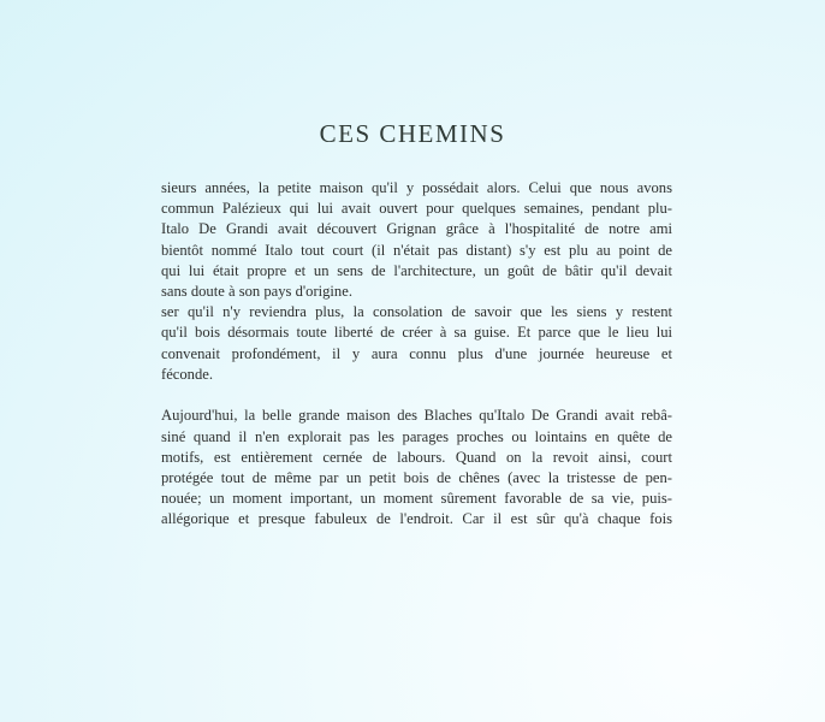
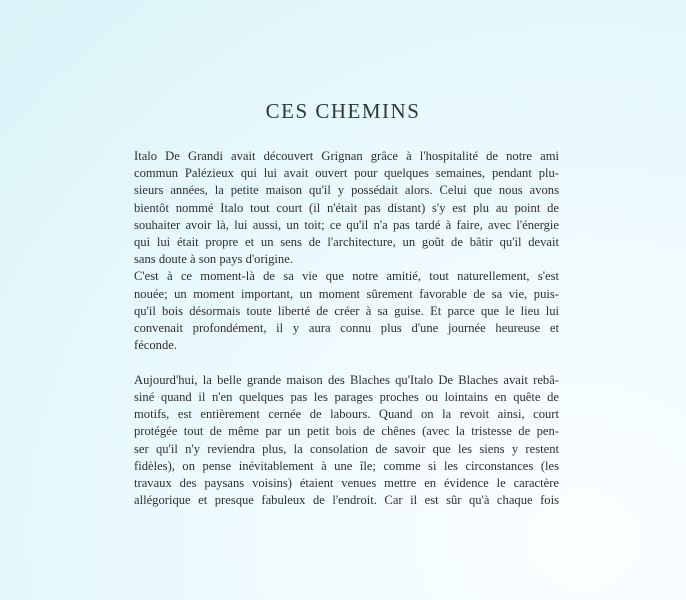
  CES CHEMINS
- sieurs années, la petite maison qu'il y possédait alors. Celui que nous avons
+ Italo De Grandi avait découvert Grignan grâce à l'hospitalité de notre ami
  commun Palézieux qui lui avait ouvert pour quelques semaines, pendant plu-
- Italo De Grandi avait découvert Grignan grâce à l'hospitalité de notre ami
+ sieurs années, la petite maison qu'il y possédait alors. Celui que nous avons
  bientôt nommé Italo tout court (il n'était pas distant) s'y est plu au point de
+ souhaiter avoir là, lui aussi, un toit; ce qu'il n'a pas tardé à faire, avec l'énergie
  qui lui était propre et un sens de l'architecture, un goût de bâtir qu'il devait
  sans doute à son pays d'origine.
+ C'est à ce moment-là de sa vie que notre amitié, tout naturellement, s'est
- ser qu'il n'y reviendra plus, la consolation de savoir que les siens y restent
+ nouée; un moment important, un moment sûrement favorable de sa vie, puis-
  qu'il bois désormais toute liberté de créer à sa guise. Et parce que le lieu lui
  convenait profondément, il y aura connu plus d'une journée heureuse et
  féconde.
- Aujourd'hui, la belle grande maison des Blaches qu'Italo De Grandi avait rebâ-
+ Aujourd'hui, la belle grande maison des Blaches qu'Italo De Blaches avait rebâ-
- siné quand il n'en explorait pas les parages proches ou lointains en quête de
+ siné quand il n'en quelques pas les parages proches ou lointains en quête de
  motifs, est entièrement cernée de labours. Quand on la revoit ainsi, court
  protégée tout de même par un petit bois de chênes (avec la tristesse de pen-
- nouée; un moment important, un moment sûrement favorable de sa vie, puis-
+ ser qu'il n'y reviendra plus, la consolation de savoir que les siens y restent
+ fidèles), on pense inévitablement à une île; comme si les circonstances (les
+ travaux des paysans voisins) étaient venues mettre en évidence le caractère
  allégorique et presque fabuleux de l'endroit. Car il est sûr qu'à chaque fois
